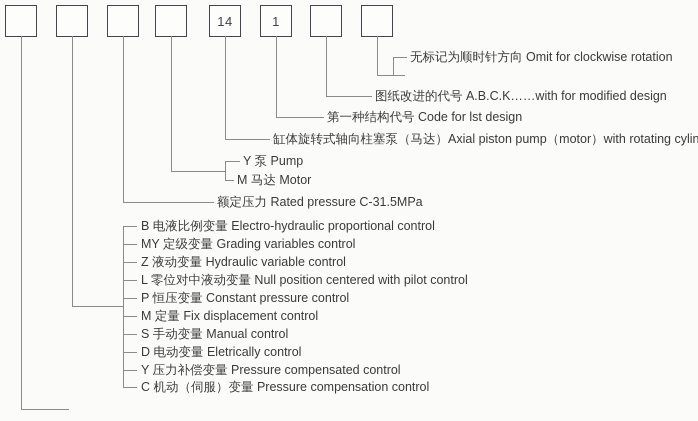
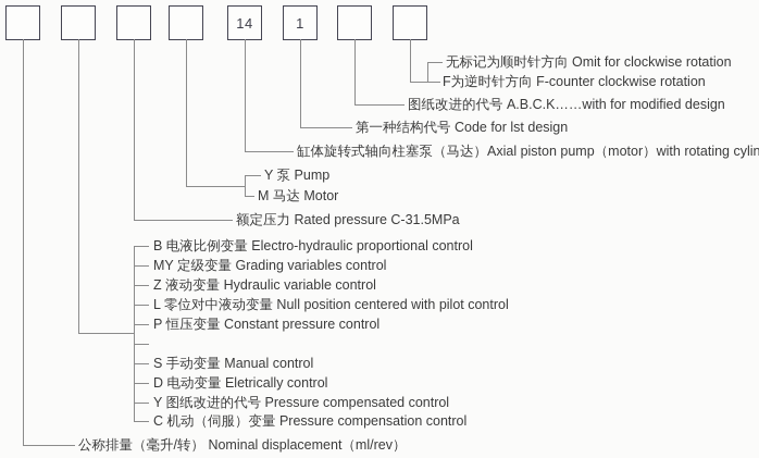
  14
  1
  无标记为顺时针方向 Omit for clockwise rotation
+ F为逆时针方向 F-counter clockwise rotation
  图纸改进的代号 A.B.C.K……with for modified design
  第一种结构代号 Code for lst design
  缸体旋转式轴向柱塞泵（马达）Axial piston pump（motor）with rotating cylin
  Y 泵 Pump
  M 马达 Motor
  额定压力 Rated pressure C-31.5MPa
  B 电液比例变量 Electro-hydraulic proportional control
  MY 定级变量 Grading variables control
  Z 液动变量 Hydraulic variable control
  L 零位对中液动变量 Null position centered with pilot control
  P 恒压变量 Constant pressure control
- M 定量 Fix displacement control
  S 手动变量 Manual control
  D 电动变量 Eletrically control
- Y 压力补偿变量 Pressure compensated control
+ Y 图纸改进的代号 Pressure compensated control
  C 机动（伺服）变量 Pressure compensation control
+ 公称排量（毫升/转） Nominal displacement（ml/rev）
